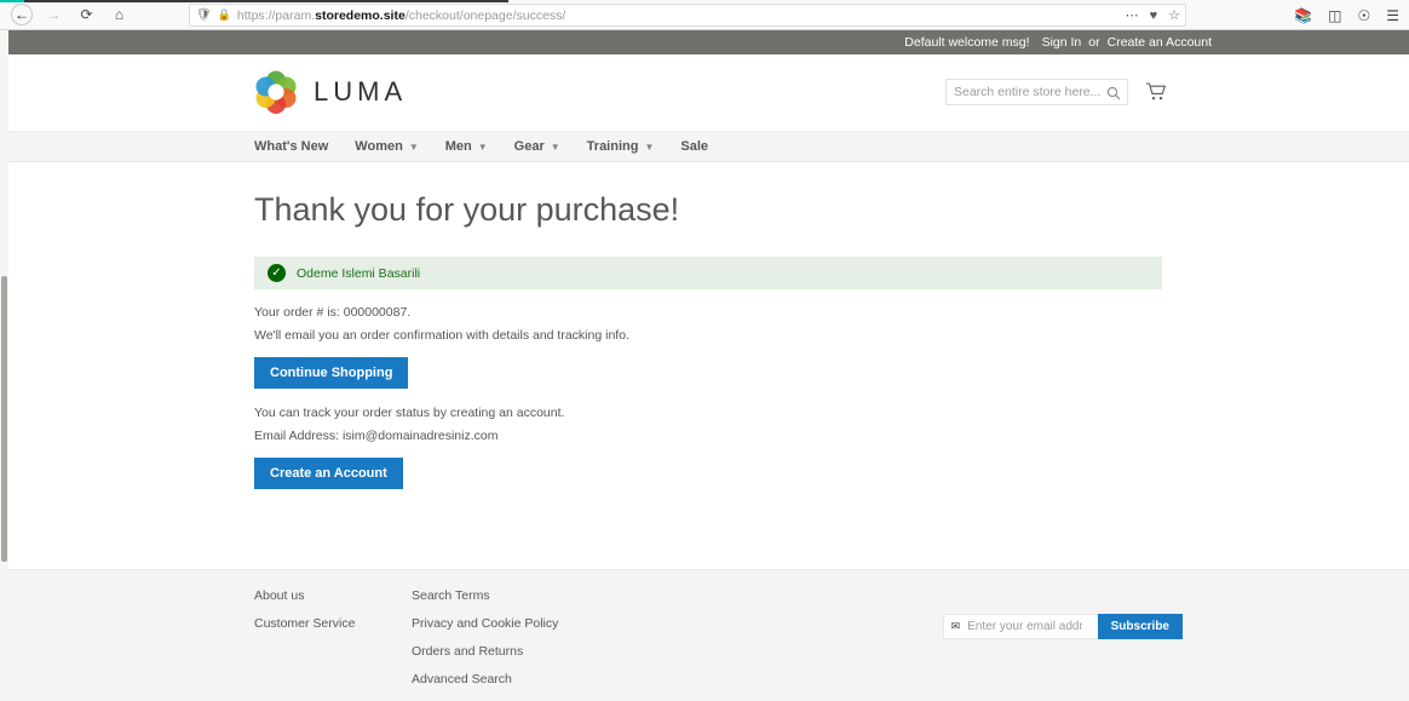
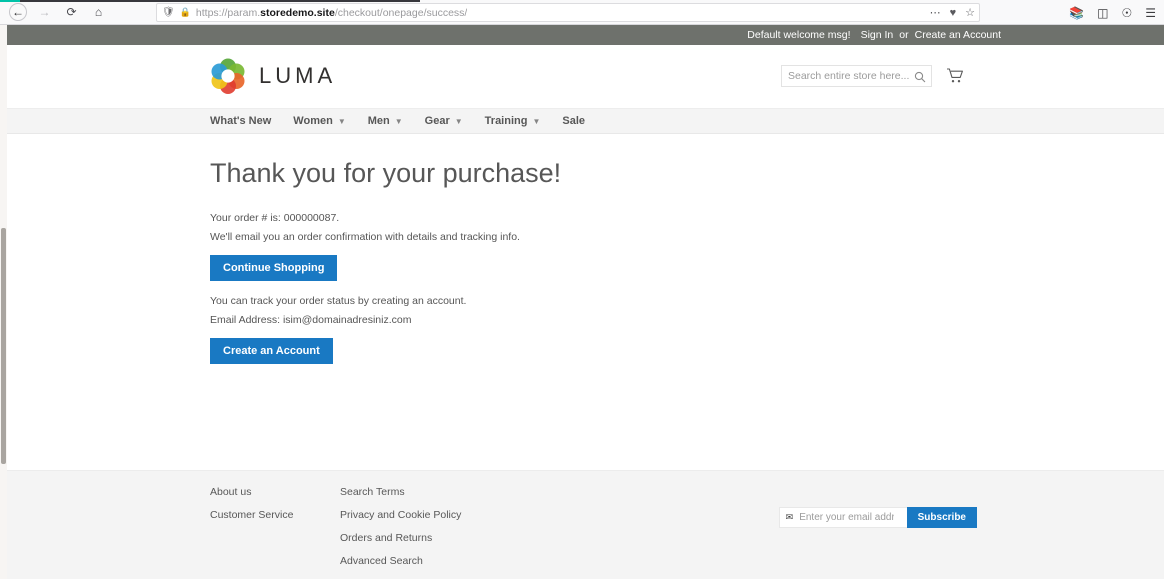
  ←
  →
  ⟳
  ⌂
  🛡
  🔒
  https://param.storedemo.site/checkout/onepage/success/
  ⋯
  ♥
  ☆
  📚
  ◫
  ☉
  ☰
  Default welcome msg!
  Sign In
  or
  Create an Account
  LUMA
  Search entire store here...
  What's New
  Women
  ▼
  Men
  ▼
  Gear
  ▼
  Training
  ▼
  Sale
  Thank you for your purchase!
- ✓
- Odeme Islemi Basarili
  Your order # is: 000000087.
  We'll email you an order confirmation with details and tracking info.
  Continue Shopping
  You can track your order status by creating an account.
  Email Address: isim@domainadresiniz.com
  Create an Account
  About us
  Customer Service
  Search Terms
  Privacy and Cookie Policy
  Orders and Returns
  Advanced Search
  ✉
  Enter your email addr
  Subscribe
